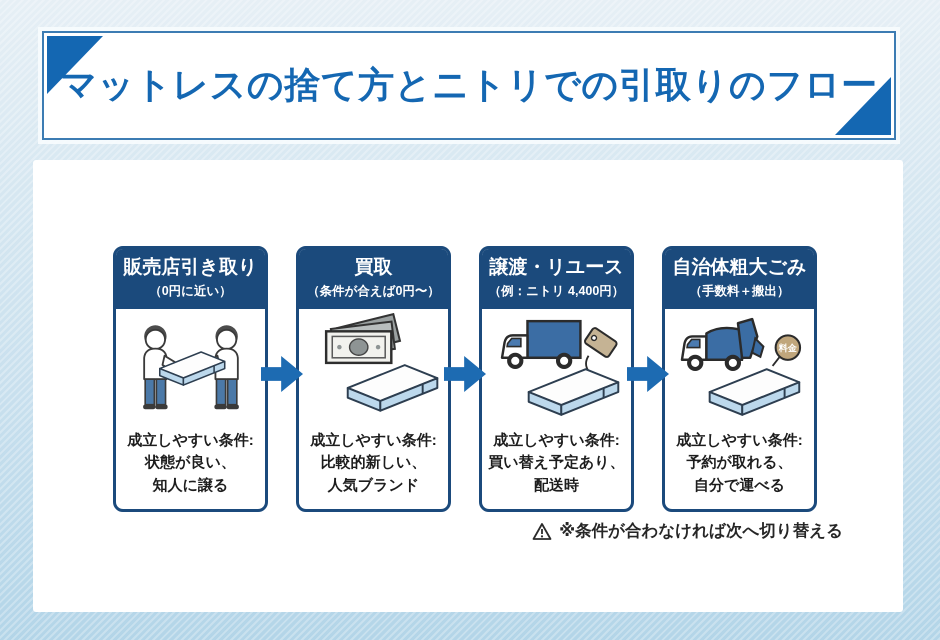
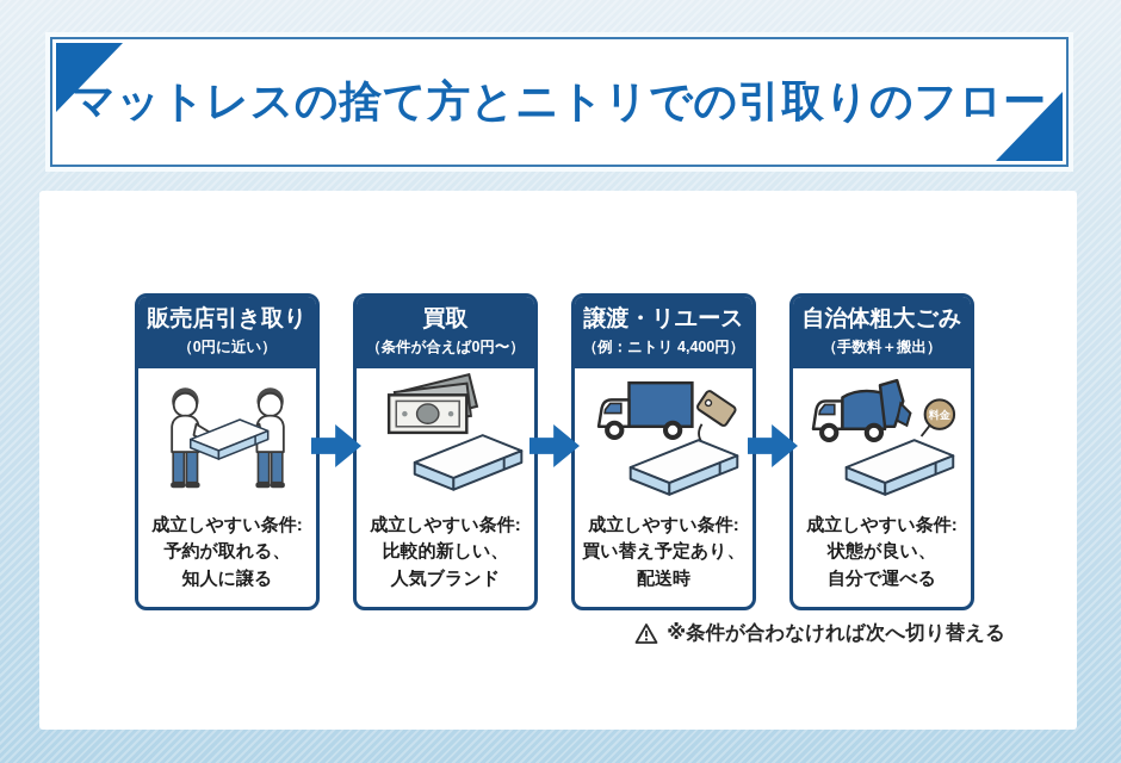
  マットレスの捨て方とニトリでの引取りのフロー
  販売店引き取り
  （0円に近い）
  成立しやすい条件:
- 状態が良い、
+ 予約が取れる、
  知人に譲る
  買取
  （条件が合えば0円〜）
  成立しやすい条件:
  比較的新しい、
  人気ブランド
  譲渡・リユース
  （例：ニトリ 4,400円）
  成立しやすい条件:
  買い替え予定あり、
  配送時
  自治体粗大ごみ
  （手数料＋搬出）
  料金
  成立しやすい条件:
- 予約が取れる、
+ 状態が良い、
  自分で運べる
  ※条件が合わなければ次へ切り替える
